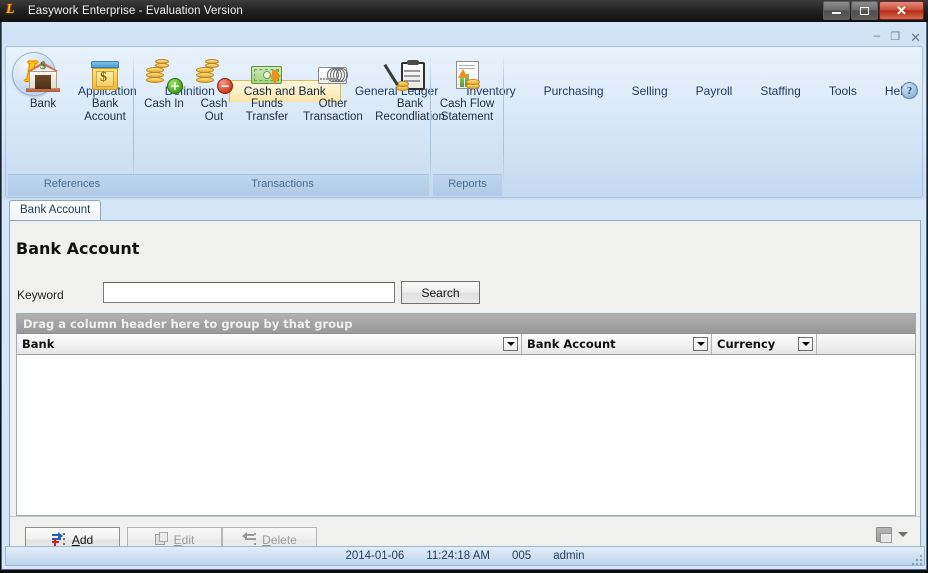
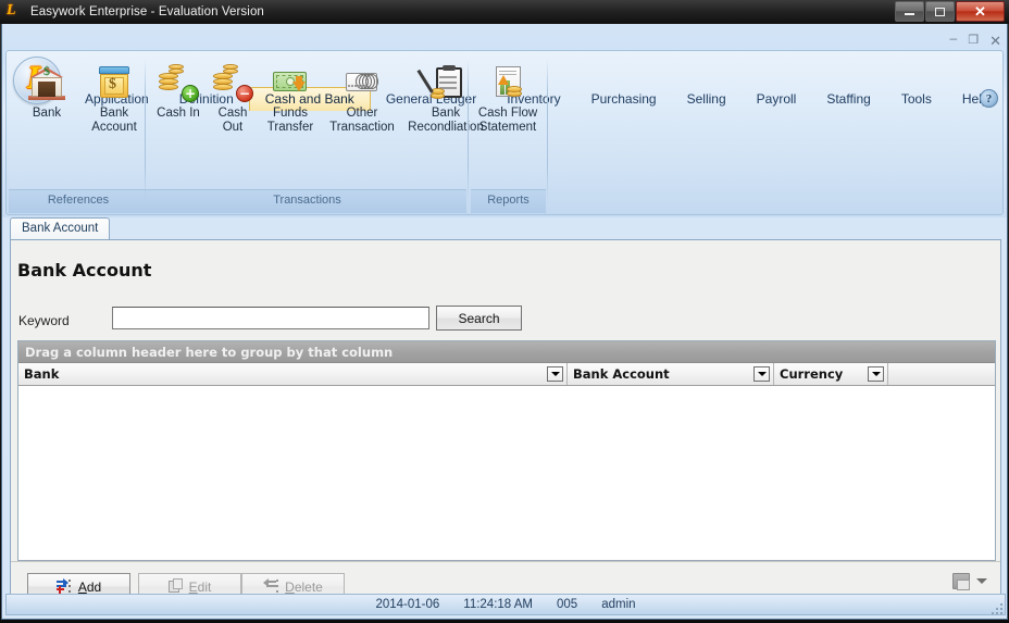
  L
  Easywork Enterprise - Evaluation Version
  ✕
  –
  ❐
  ✕
  Applicatio
  finition
  Cash and Bank
  General Ledgr
  Inventry
  Purchasing
  Selling
  Payroll
  Staffing
  Tools
  ?
  $
  Bank
  $
  Bank Account
  References
  +
  Cash In
  −
  Cash Out
  Funds Transfer
  Other Transaction
  Bank Recondliaton
  Transactions
  Cash Flow Statement
  Reports
  Bank Account
  Bank Account
  Keyword
  Search
- Drag a column header here to group by that group
+ Drag a column header here to group by that column
  Bank
  Bank Account
  Currency
  Add
  Edit
  Delete
  2014-01-06
  11:24:18 AM
  005
  admin
